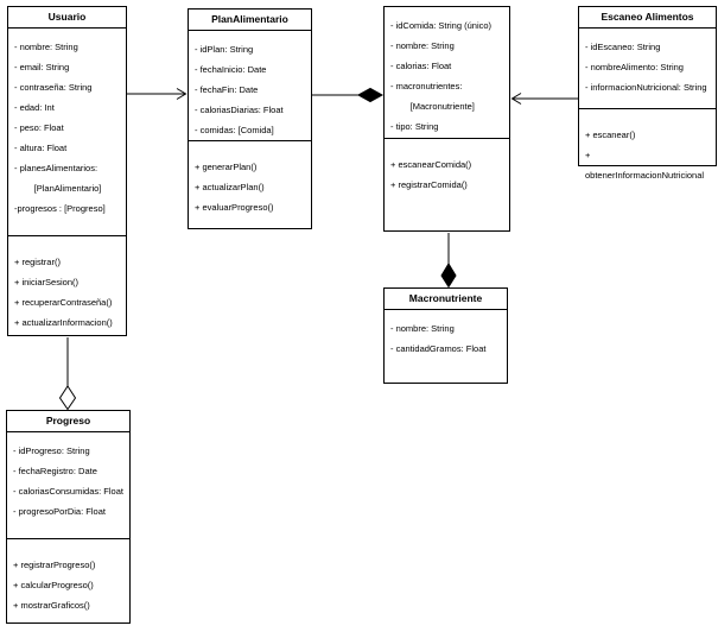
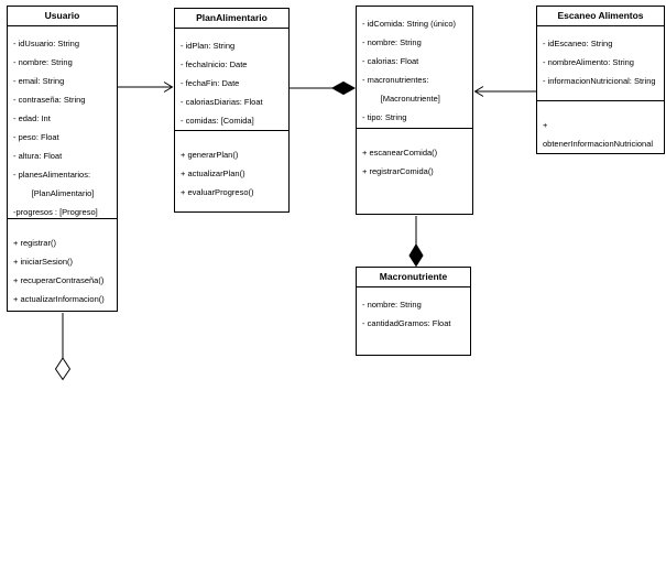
  Usuario
+ - idUsuario: String
  - nombre: String
  - email: String
  - contraseña: String
  - edad: Int
  - peso: Float
  - altura: Float
  - planesAlimentarios:
  [PlanAlimentario]
  -progresos : [Progreso]
  + registrar()
  + iniciarSesion()
  + recuperarContraseña()
  + actualizarInformacion()
  PlanAlimentario
  - idPlan: String
  - fechaInicio: Date
  - fechaFin: Date
  - caloriasDiarias: Float
  - comidas: [Comida]
  + generarPlan()
  + actualizarPlan()
  + evaluarProgreso()
  - idComida: String (único)
  - nombre: String
  - calorias: Float
  - macronutrientes:
  [Macronutriente]
  - tipo: String
  + escanearComida()
  + registrarComida()
  Escaneo Alimentos
  - idEscaneo: String
  - nombreAlimento: String
  - informacionNutricional: String
- + escanear()
  + obtenerInformacionNutricional
  Macronutriente
  - nombre: String
  - cantidadGramos: Float
- Progreso
- - idProgreso: String
- - fechaRegistro: Date
- - caloriasConsumidas: Float
- - progresoPorDia: Float
- + registrarProgreso()
- + calcularProgreso()
- + mostrarGraficos()
